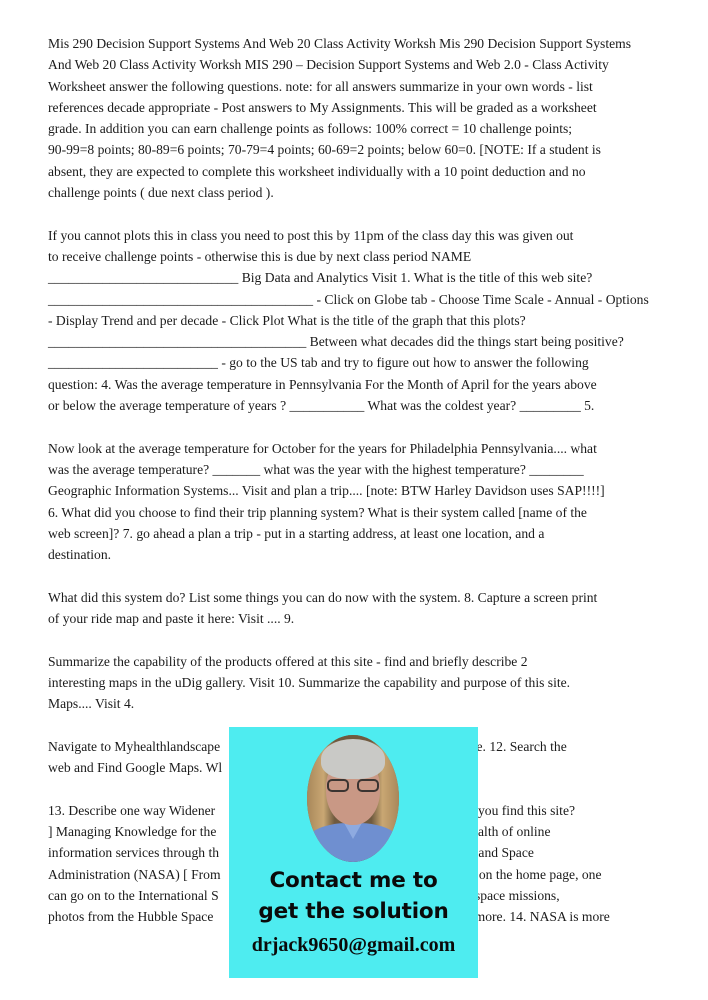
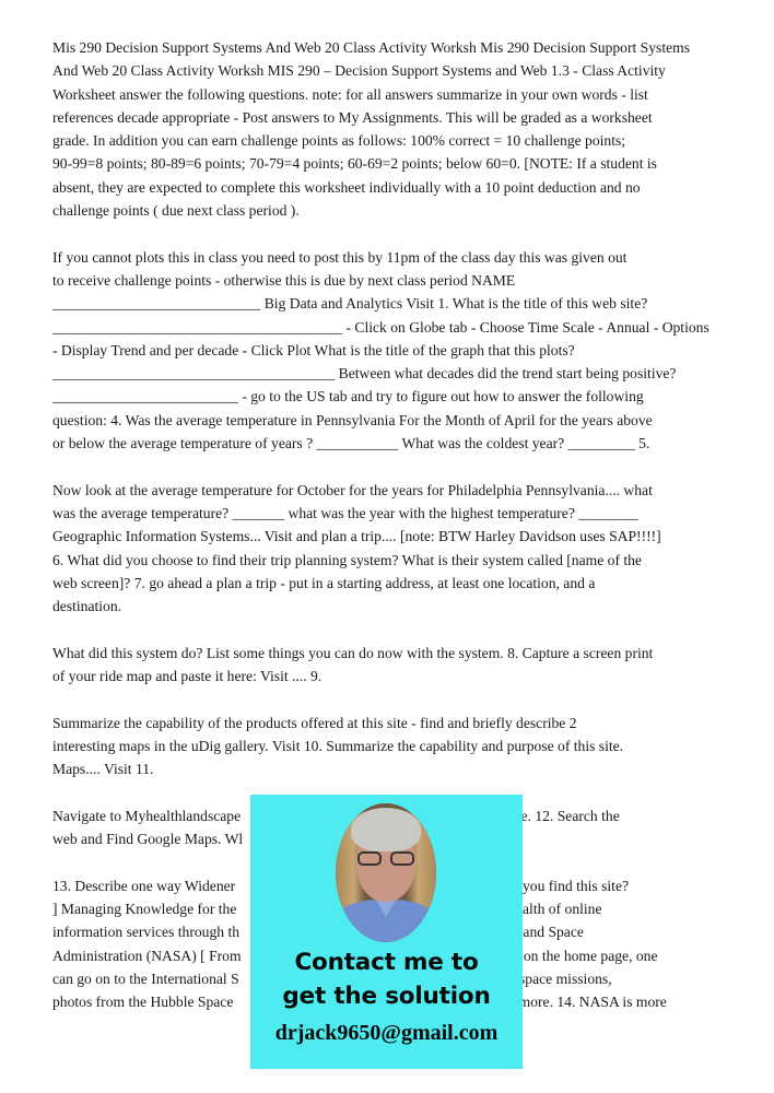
  Mis 290 Decision Support Systems And Web 20 Class Activity Worksh Mis 290 Decision Support Systems
- And Web 20 Class Activity Worksh MIS 290 – Decision Support Systems and Web 2.0 - Class Activity
+ And Web 20 Class Activity Worksh MIS 290 – Decision Support Systems and Web 1.3 - Class Activity
  Worksheet answer the following questions. note: for all answers summarize in your own words - list
  references decade appropriate - Post answers to My Assignments. This will be graded as a worksheet
  grade. In addition you can earn challenge points as follows: 100% correct = 10 challenge points;
  90-99=8 points; 80-89=6 points; 70-79=4 points; 60-69=2 points; below 60=0. [NOTE: If a student is
  absent, they are expected to complete this worksheet individually with a 10 point deduction and no
  challenge points ( due next class period ).
  If you cannot plots this in class you need to post this by 11pm of the class day this was given out
  to receive challenge points - otherwise this is due by next class period NAME
  ____________________________ Big Data and Analytics Visit 1. What is the title of this web site?
  _______________________________________ - Click on Globe tab - Choose Time Scale - Annual - Options
  - Display Trend and per decade - Click Plot What is the title of the graph that this plots?
- ______________________________________ Between what decades did the things start being positive?
+ ______________________________________ Between what decades did the trend start being positive?
  _________________________ - go to the US tab and try to figure out how to answer the following
  question: 4. Was the average temperature in Pennsylvania For the Month of April for the years above
  or below the average temperature of years ? ___________ What was the coldest year? _________ 5.
  Now look at the average temperature for October for the years for Philadelphia Pennsylvania.... what
  was the average temperature? _______ what was the year with the highest temperature? ________
  Geographic Information Systems... Visit and plan a trip.... [note: BTW Harley Davidson uses SAP!!!!]
  6. What did you choose to find their trip planning system? What is their system called [name of the
  web screen]? 7. go ahead a plan a trip - put in a starting address, at least one location, and a
  destination.
  What did this system do? List some things you can do now with the system. 8. Capture a screen print
  of your ride map and paste it here: Visit .... 9.
  Summarize the capability of the products offered at this site - find and briefly describe 2
  interesting maps in the uDig gallery. Visit 10. Summarize the capability and purpose of this site.
- Maps.... Visit 4.
+ Maps.... Visit 11.
  Navigate to Myhealthlandscapee. 12. Search the
  web and Find Google Maps. Wl
  13. Describe one way Widener you find this site?
  ] Managing Knowledge for thealth of online
  information services through th and Space
  Administration (NASA) [ From on the home page, one
  can go on to the International Space missions,
  photos from the Hubble Space more. 14. NASA is more
  Contact me to
  get the solution
  drjack9650@gmail.com
